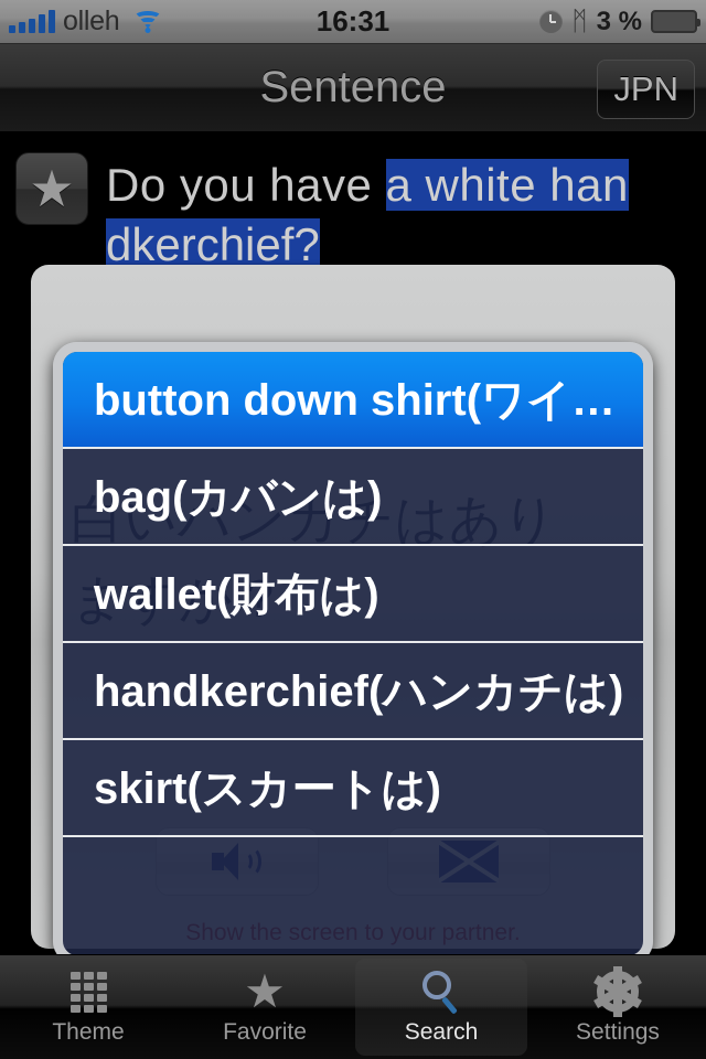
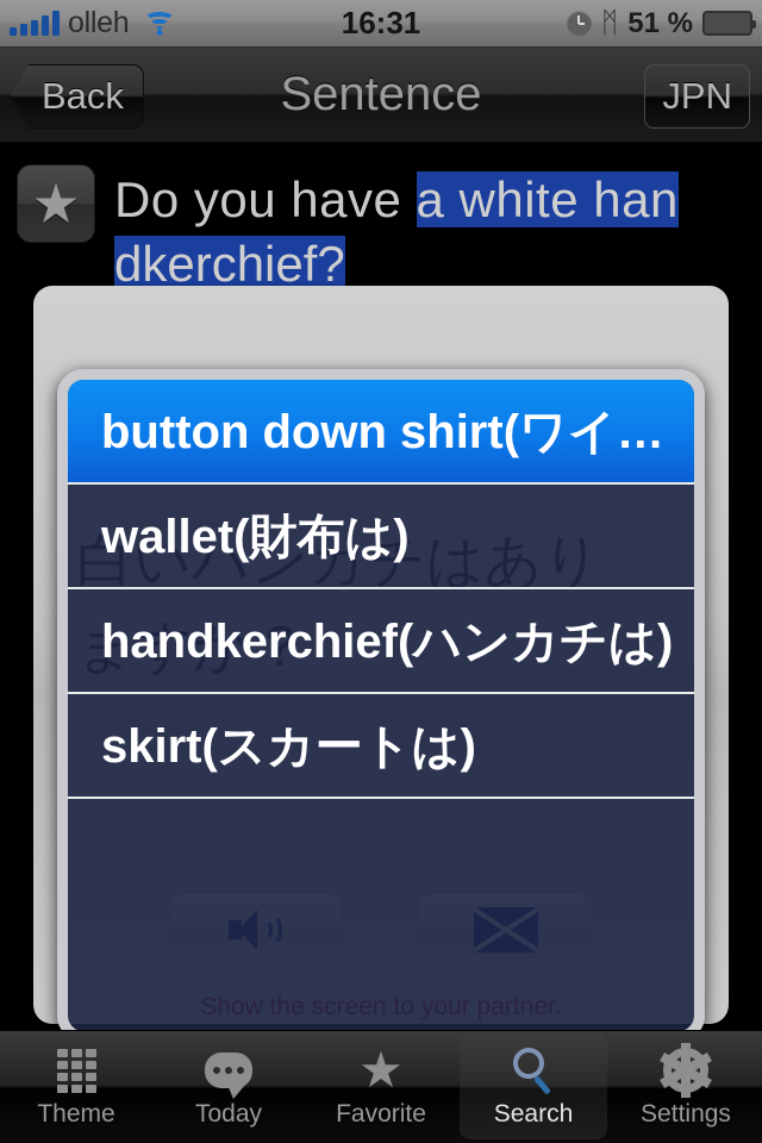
  olleh
  16:31
  ᛗ
- 3 %
+ 51 %
+ Back
  Sentence
  JPN
  ★
  Do you have a white han
  dkerchief?
  button down shirt(ワイ…
- bag(カバンは)
  wallet(財布は)
  handkerchief(ハンカチは)
  skirt(スカートは)
  Theme
+ Today
  ★
  Favorite
  Search
  Settings
